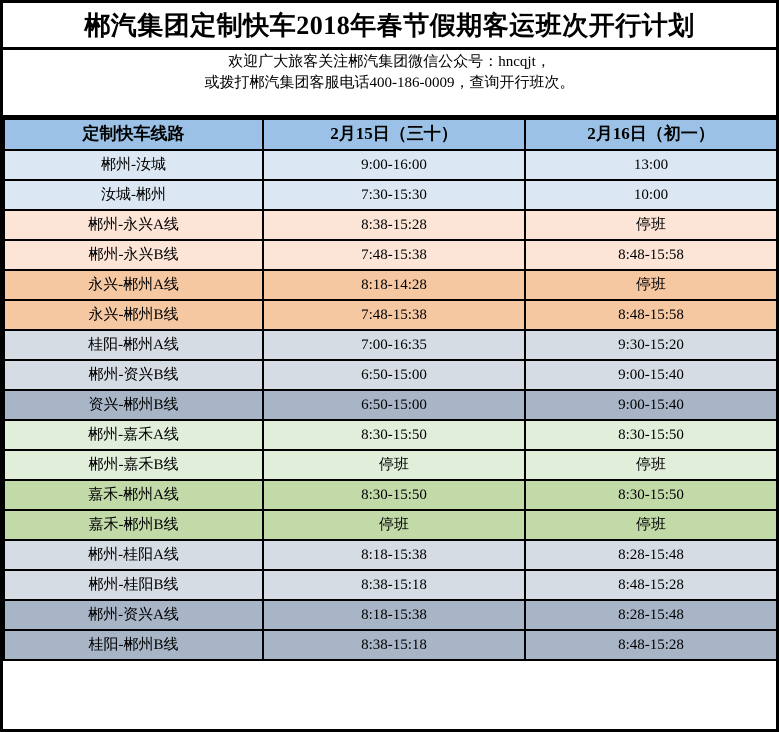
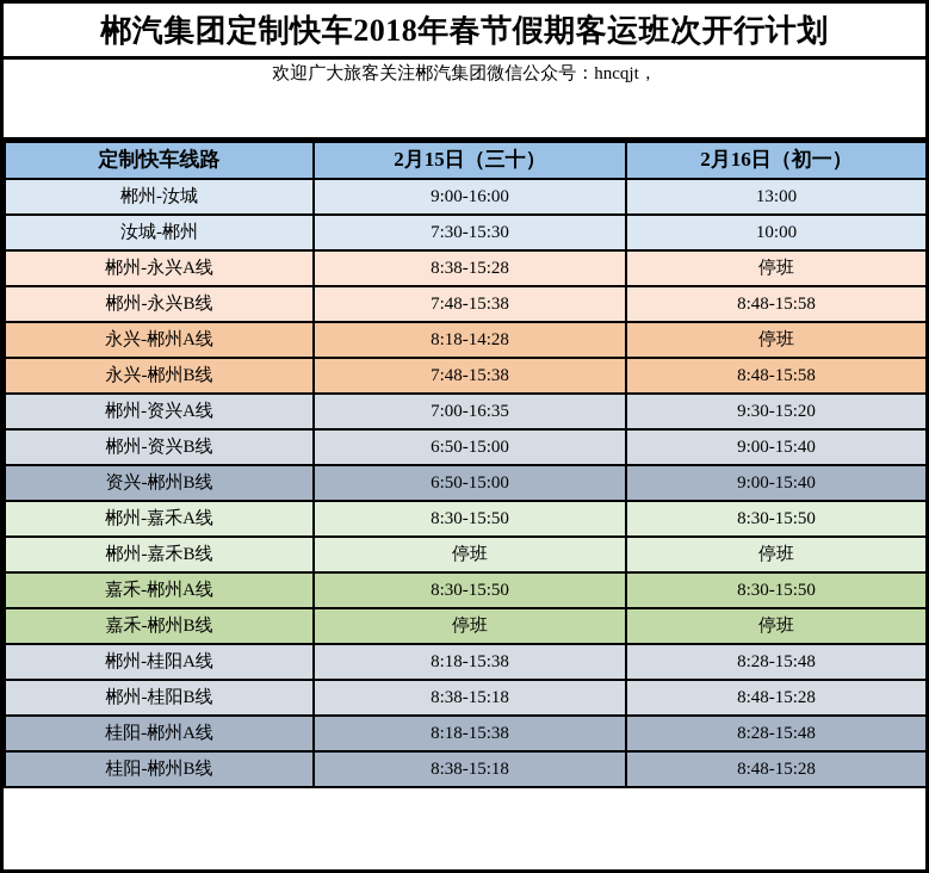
  郴汽集团定制快车2018年春节假期客运班次开行计划
  欢迎广大旅客关注郴汽集团微信公众号：hncqjt，
- 或拨打郴汽集团客服电话400-186-0009，查询开行班次。
  定制快车线路	2月15日（三十）	2月16日（初一）
  郴州-汝城	9:00-16:00	13:00
  汝城-郴州	7:30-15:30	10:00
  郴州-永兴A线	8:38-15:28	停班
  郴州-永兴B线	7:48-15:38	8:48-15:58
  永兴-郴州A线	8:18-14:28	停班
  永兴-郴州B线	7:48-15:38	8:48-15:58
- 桂阳-郴州A线	7:00-16:35	9:30-15:20
+ 郴州-资兴A线	7:00-16:35	9:30-15:20
  郴州-资兴B线	6:50-15:00	9:00-15:40
  资兴-郴州B线	6:50-15:00	9:00-15:40
  郴州-嘉禾A线	8:30-15:50	8:30-15:50
  郴州-嘉禾B线	停班	停班
  嘉禾-郴州A线	8:30-15:50	8:30-15:50
  嘉禾-郴州B线	停班	停班
  郴州-桂阳A线	8:18-15:38	8:28-15:48
  郴州-桂阳B线	8:38-15:18	8:48-15:28
- 郴州-资兴A线	8:18-15:38	8:28-15:48
+ 桂阳-郴州A线	8:18-15:38	8:28-15:48
  桂阳-郴州B线	8:38-15:18	8:48-15:28
